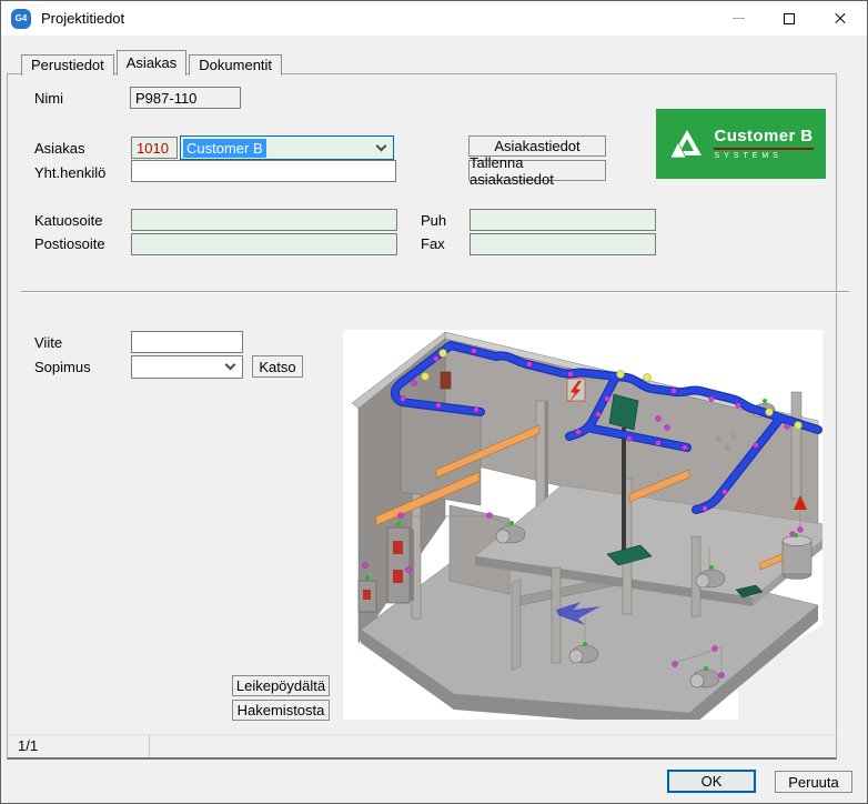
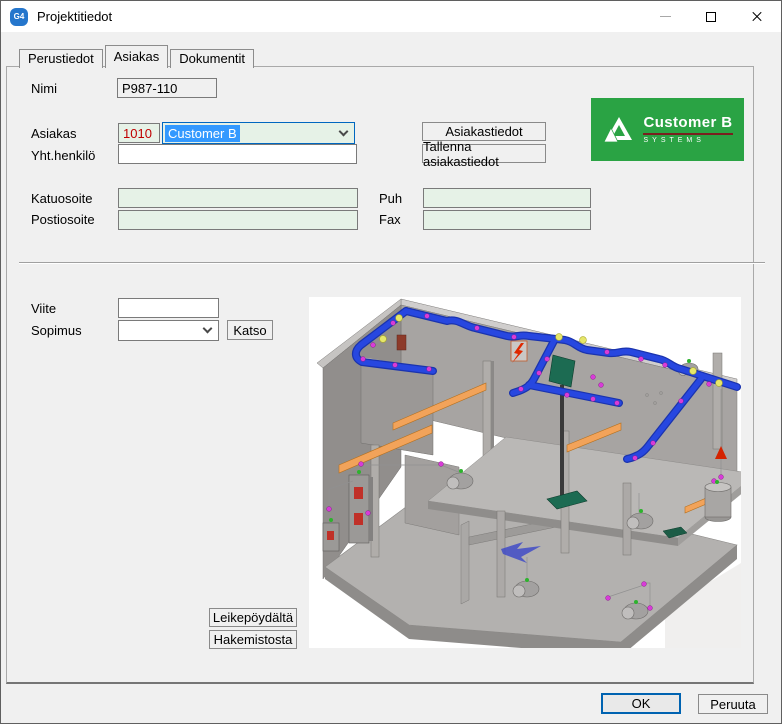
  G4
  Projektitiedot
  Perustiedot
  Asiakas
  Dokumentit
  Nimi
  P987-110
  Asiakas
  1010
  Customer B
  Yht.henkilö
  Asiakastiedot
  Tallenna asiakastiedot
  Customer B
  Katuosoite
  Postiosoite
  Puh
  Fax
  Viite
  Sopimus
  Katso
  Leikepöydältä
  Hakemistosta
- 1/1
  OK
  Peruuta
